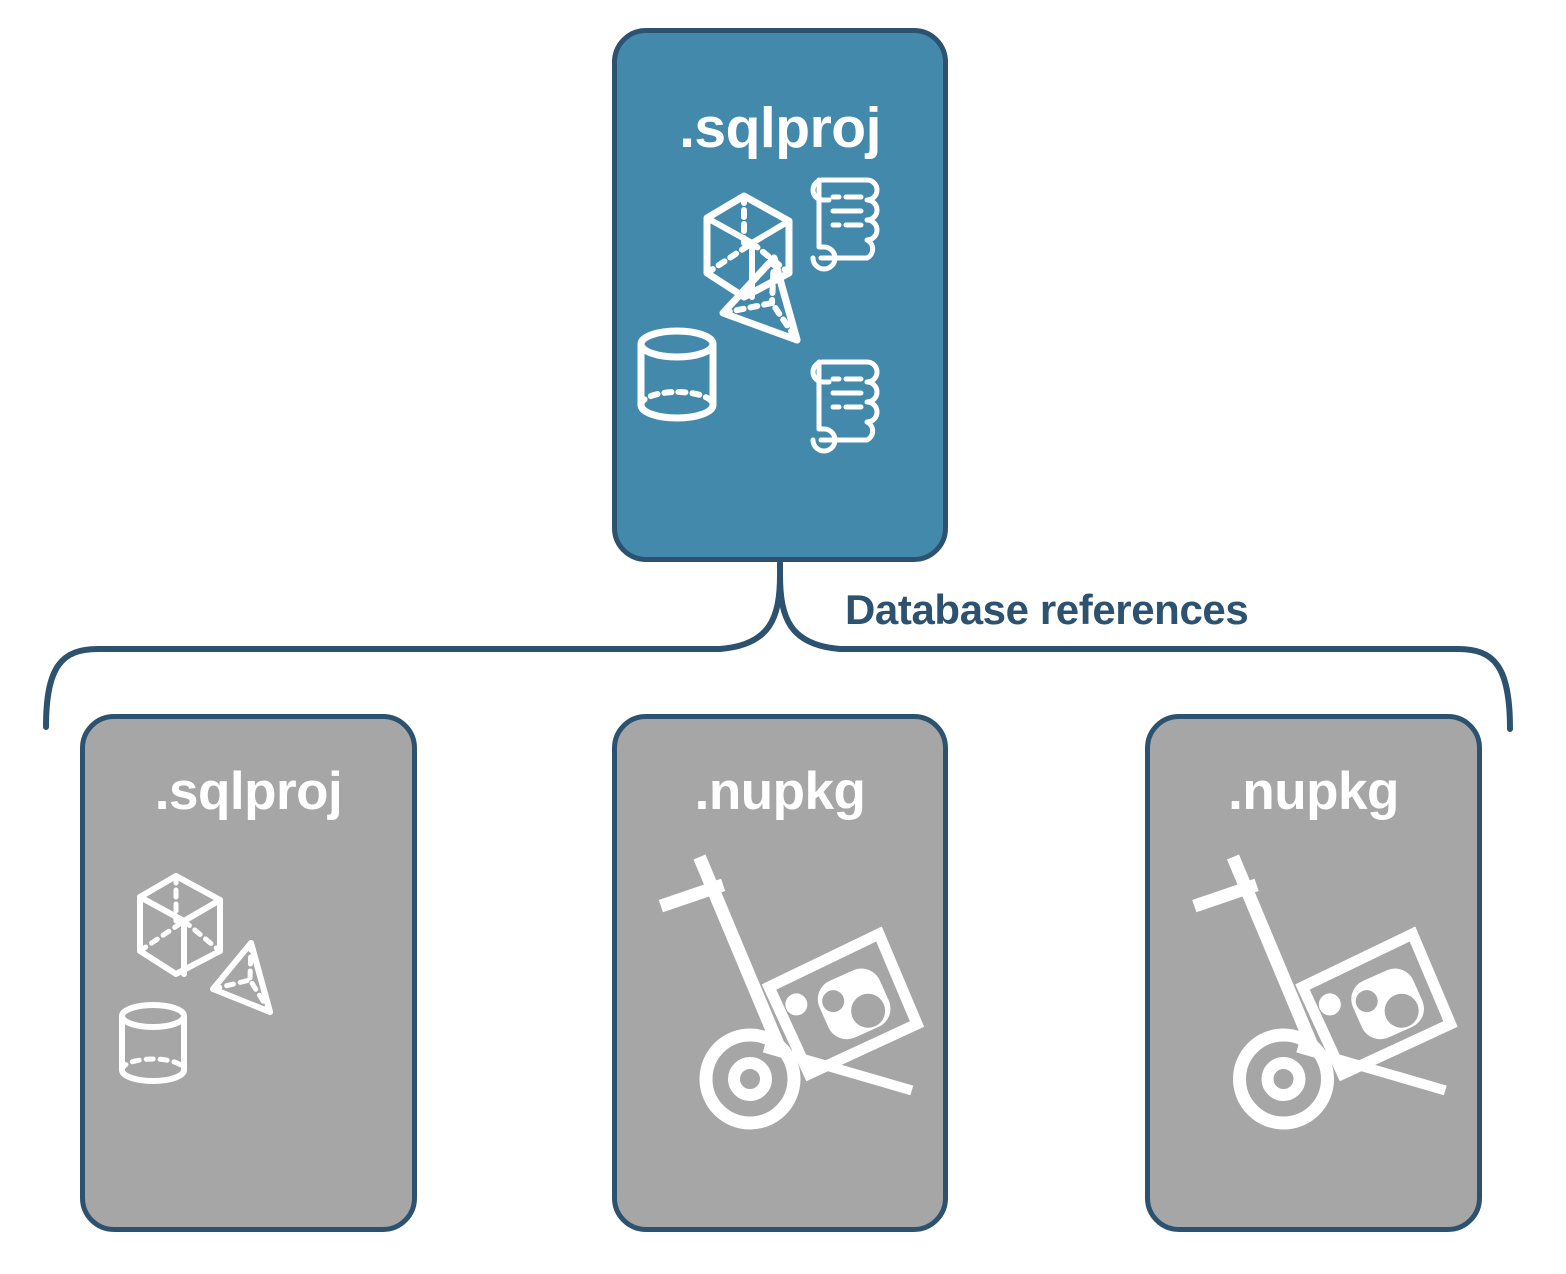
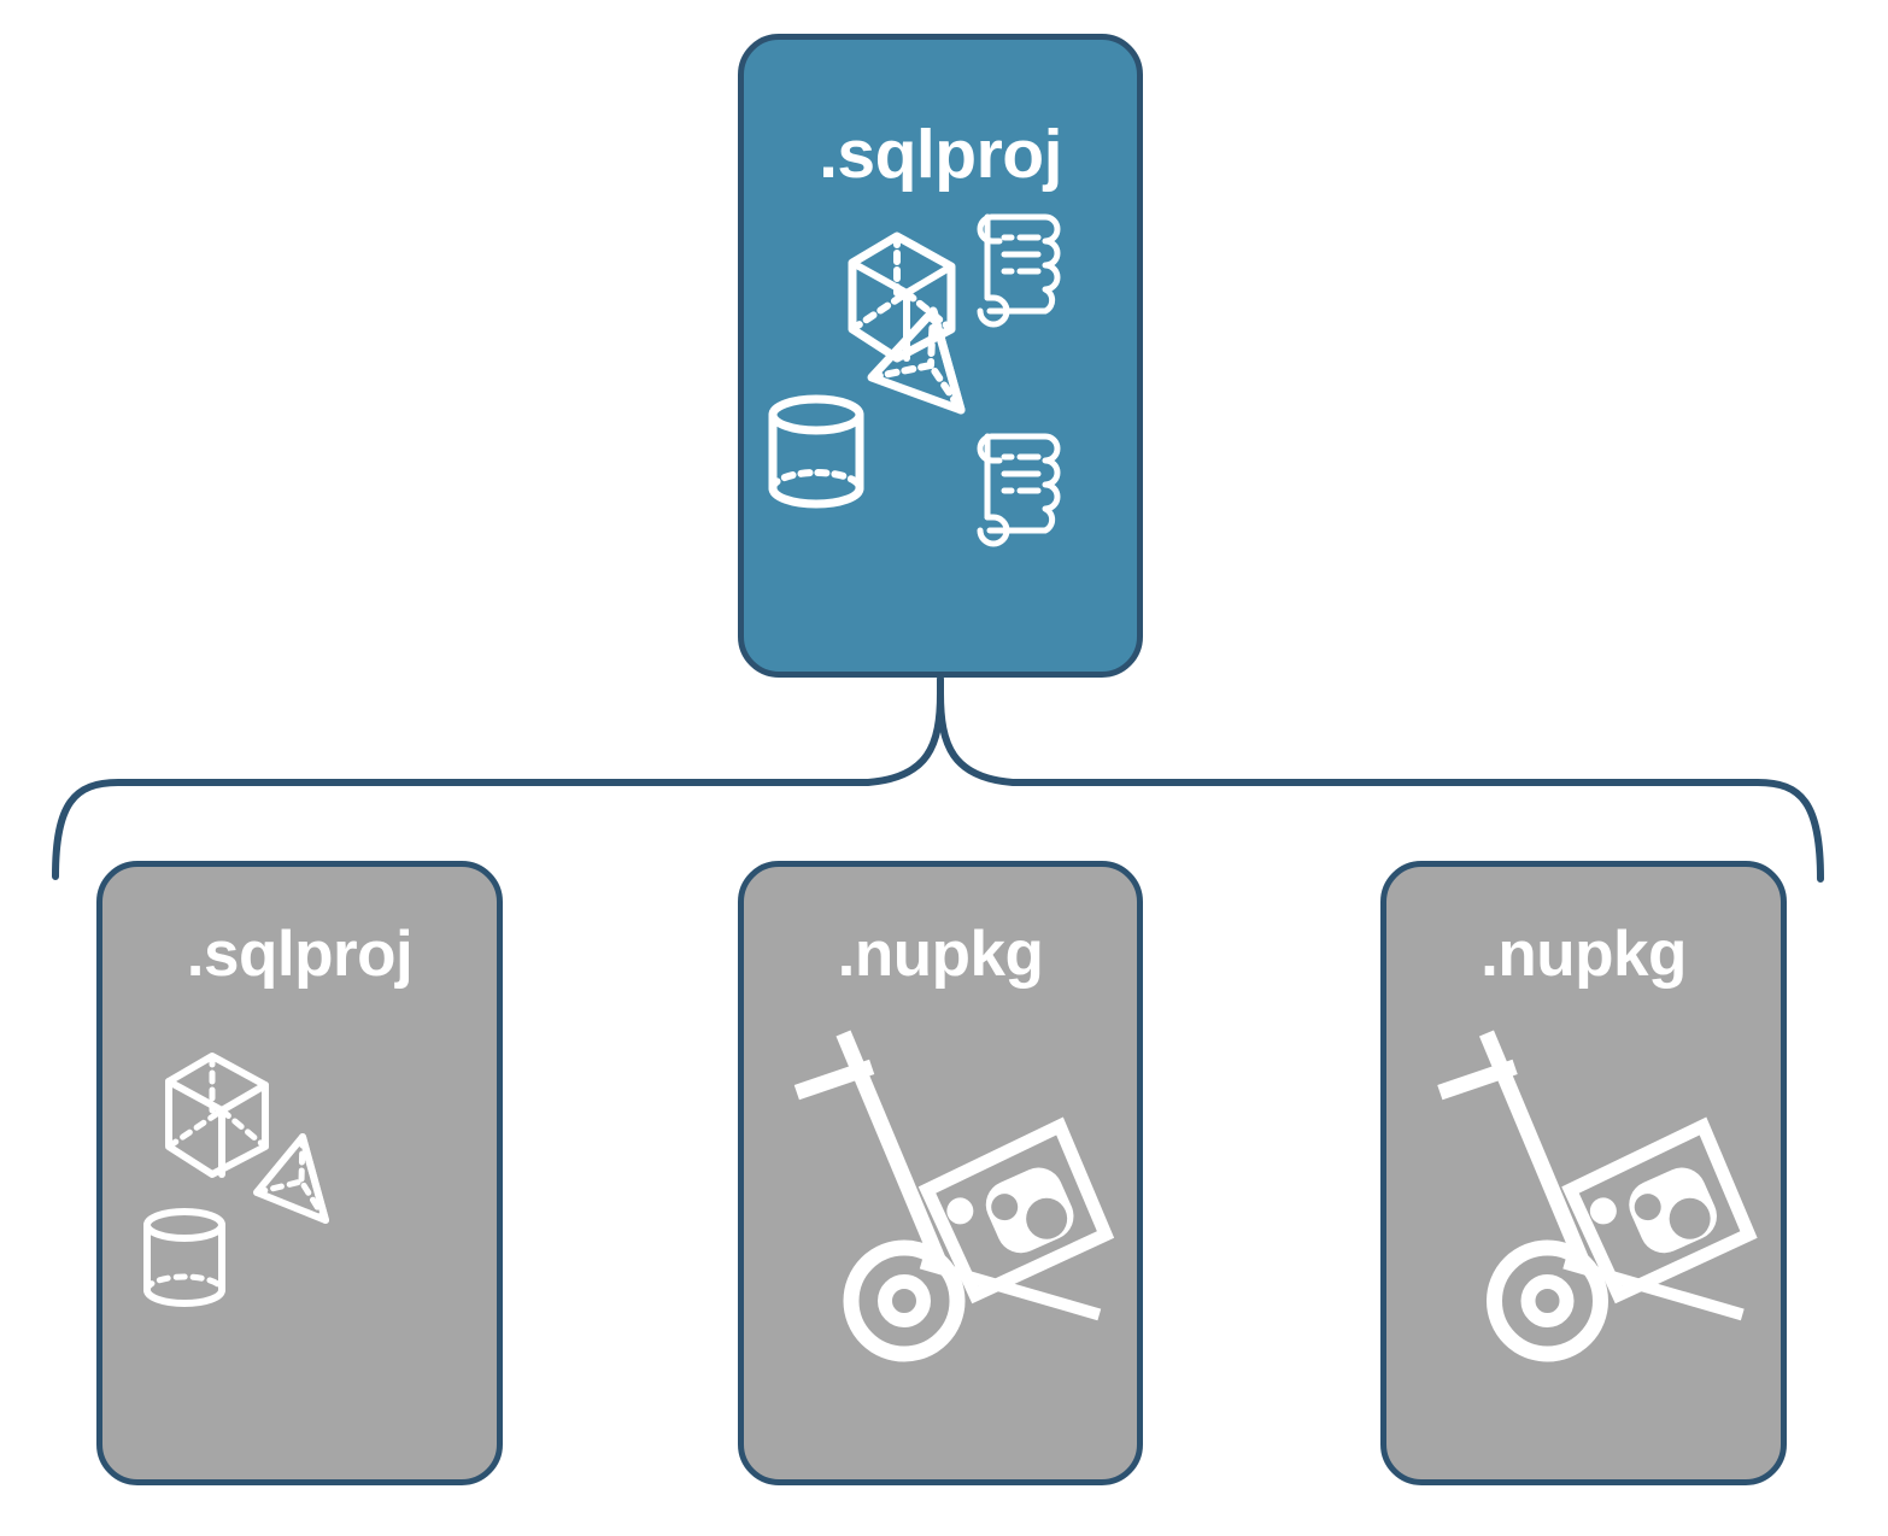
  .sqlproj
- Database references
  .sqlproj
  .nupkg
  .nupkg
